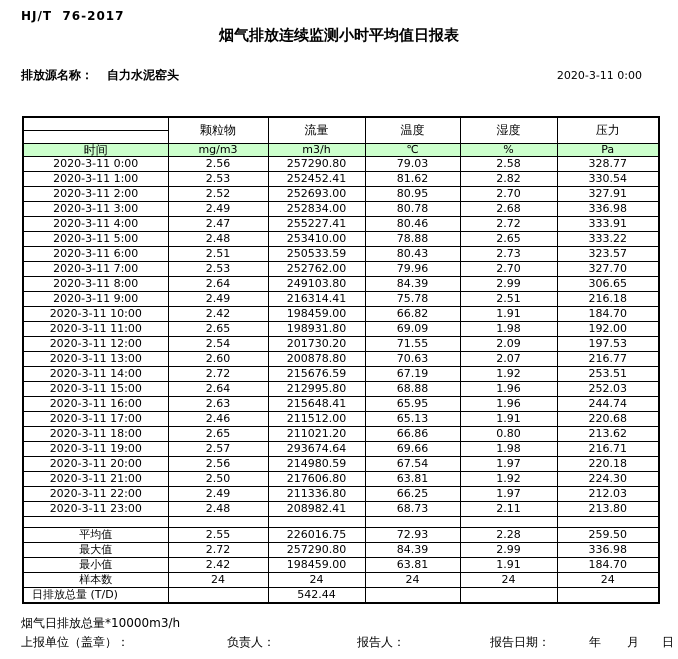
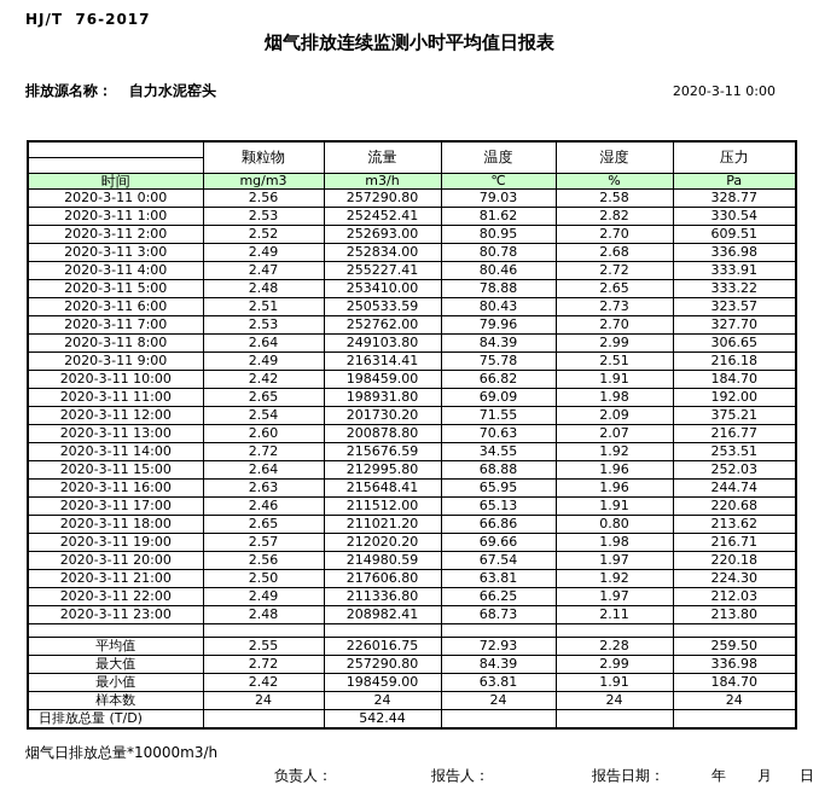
  HJ/T 76-2017
  烟气排放连续监测小时平均值日报表
  排放源名称： 自力水泥窑头
  2020-3-11 0:00
  	颗粒物	流量	温度	湿度	压力
  时间	mg/m3	m3/h	℃	%	Pa
  2020-3-11 0:00	2.56	257290.80	79.03	2.58	328.77
  2020-3-11 1:00	2.53	252452.41	81.62	2.82	330.54
- 2020-3-11 2:00	2.52	252693.00	80.95	2.70	327.91
+ 2020-3-11 2:00	2.52	252693.00	80.95	2.70	609.51
  2020-3-11 3:00	2.49	252834.00	80.78	2.68	336.98
  2020-3-11 4:00	2.47	255227.41	80.46	2.72	333.91
  2020-3-11 5:00	2.48	253410.00	78.88	2.65	333.22
  2020-3-11 6:00	2.51	250533.59	80.43	2.73	323.57
  2020-3-11 7:00	2.53	252762.00	79.96	2.70	327.70
  2020-3-11 8:00	2.64	249103.80	84.39	2.99	306.65
  2020-3-11 9:00	2.49	216314.41	75.78	2.51	216.18
  2020-3-11 10:00	2.42	198459.00	66.82	1.91	184.70
  2020-3-11 11:00	2.65	198931.80	69.09	1.98	192.00
- 2020-3-11 12:00	2.54	201730.20	71.55	2.09	197.53
+ 2020-3-11 12:00	2.54	201730.20	71.55	2.09	375.21
  2020-3-11 13:00	2.60	200878.80	70.63	2.07	216.77
- 2020-3-11 14:00	2.72	215676.59	67.19	1.92	253.51
+ 2020-3-11 14:00	2.72	215676.59	34.55	1.92	253.51
  2020-3-11 15:00	2.64	212995.80	68.88	1.96	252.03
  2020-3-11 16:00	2.63	215648.41	65.95	1.96	244.74
  2020-3-11 17:00	2.46	211512.00	65.13	1.91	220.68
  2020-3-11 18:00	2.65	211021.20	66.86	0.80	213.62
- 2020-3-11 19:00	2.57	293674.64	69.66	1.98	216.71
+ 2020-3-11 19:00	2.57	212020.20	69.66	1.98	216.71
  2020-3-11 20:00	2.56	214980.59	67.54	1.97	220.18
  2020-3-11 21:00	2.50	217606.80	63.81	1.92	224.30
  2020-3-11 22:00	2.49	211336.80	66.25	1.97	212.03
  2020-3-11 23:00	2.48	208982.41	68.73	2.11	213.80
  平均值	2.55	226016.75	72.93	2.28	259.50
  最大值	2.72	257290.80	84.39	2.99	336.98
  最小值	2.42	198459.00	63.81	1.91	184.70
  样本数	24	24	24	24	24
  日排放总量 (T/D)		542.44
  烟气日排放总量*10000m3/h
- 上报单位（盖章）：
  负责人：
  报告人：
  报告日期：
  年
  月
  日
